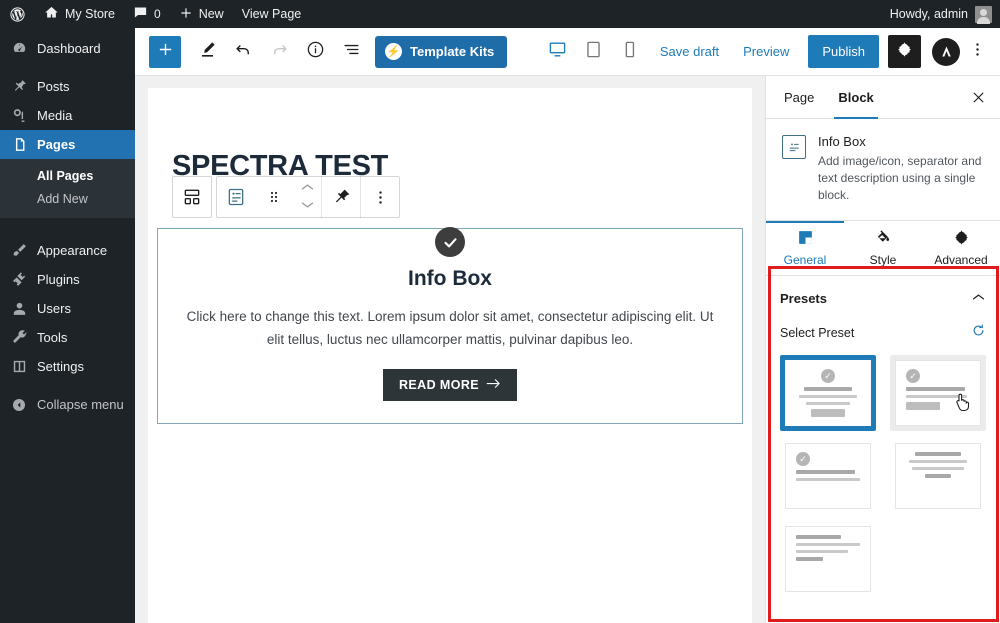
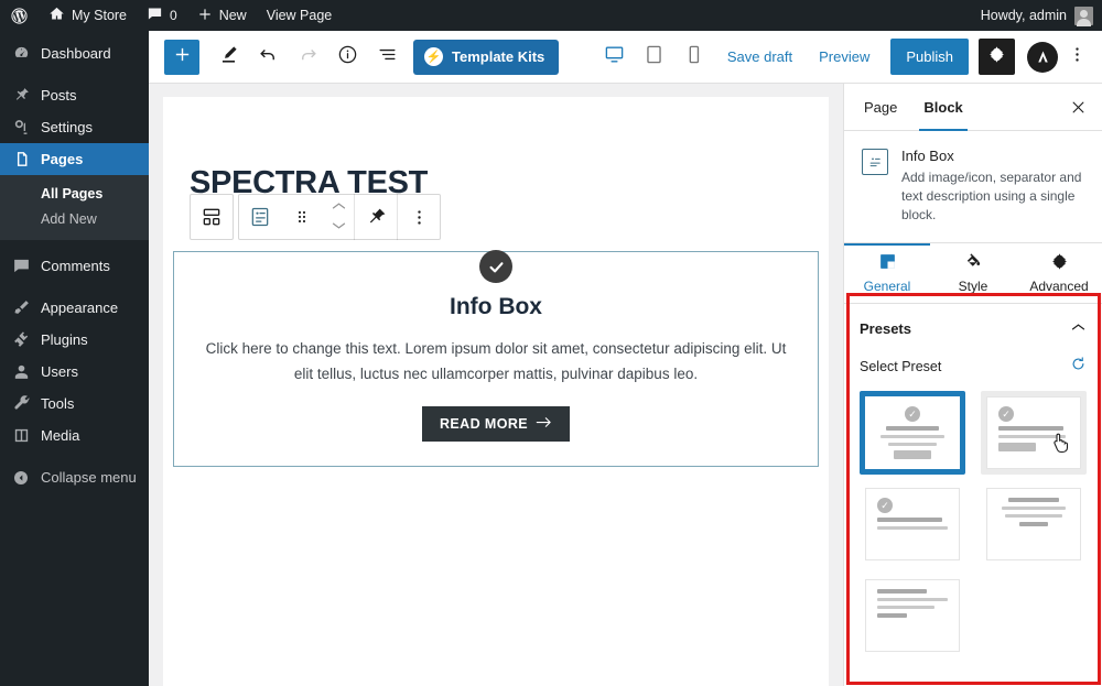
  My Store
  0
  New
  View Page
  Howdy, admin
  Dashboard
  Posts
- Media
+ Settings
  Pages
  All Pages
  Add New
+ Comments
  Appearance
  Plugins
  Users
  Tools
- Settings
+ Media
  Collapse menu
  ⚡
  Template Kits
  Save draft
  Preview
  Publish
  SPECTRA TEST
  Info Box
  Click here to change this text. Lorem ipsum dolor sit amet, consectetur adipiscing elit. Ut elit tellus, luctus nec ullamcorper mattis, pulvinar dapibus leo.
  READ MORE
  Page
  Block
  Info Box
  Add image/icon, separator and text description using a single block.
  General
  Style
  Advanced
  Presets
  Select Preset
  ✓
  ✓
  ✓
